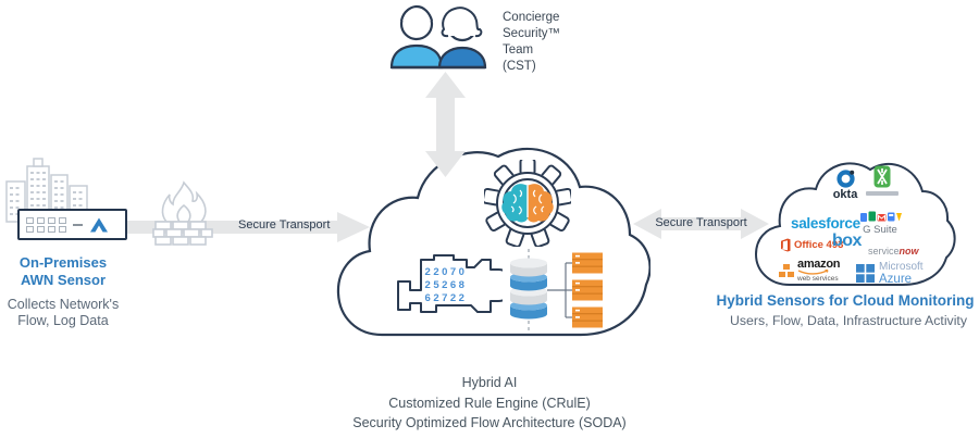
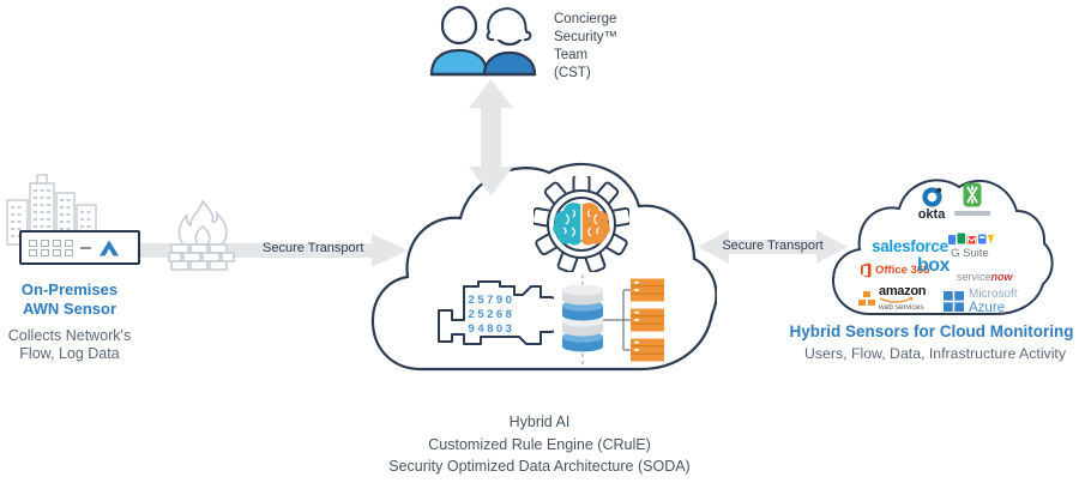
  Secure Transport
  Secure Transport
  Concierge
  Security™
  Team
  (CST)
  On-Premises
  AWN Sensor
  Collects Network's
  Flow, Log Data
- 22070
+ 25790
  25268
- 62722
+ 94803
  Hybrid AI
  Customized Rule Engine (CRulE)
- Security Optimized Flow Architecture (SODA)
+ Security Optimized Data Architecture (SODA)
  okta
  salesforce
  G Suite
- Office 493
+ Office 365
  box
  servicenow
  amazon
  Microsoft
  Azure
  Hybrid Sensors for Cloud Monitoring
  Users, Flow, Data, Infrastructure Activity
